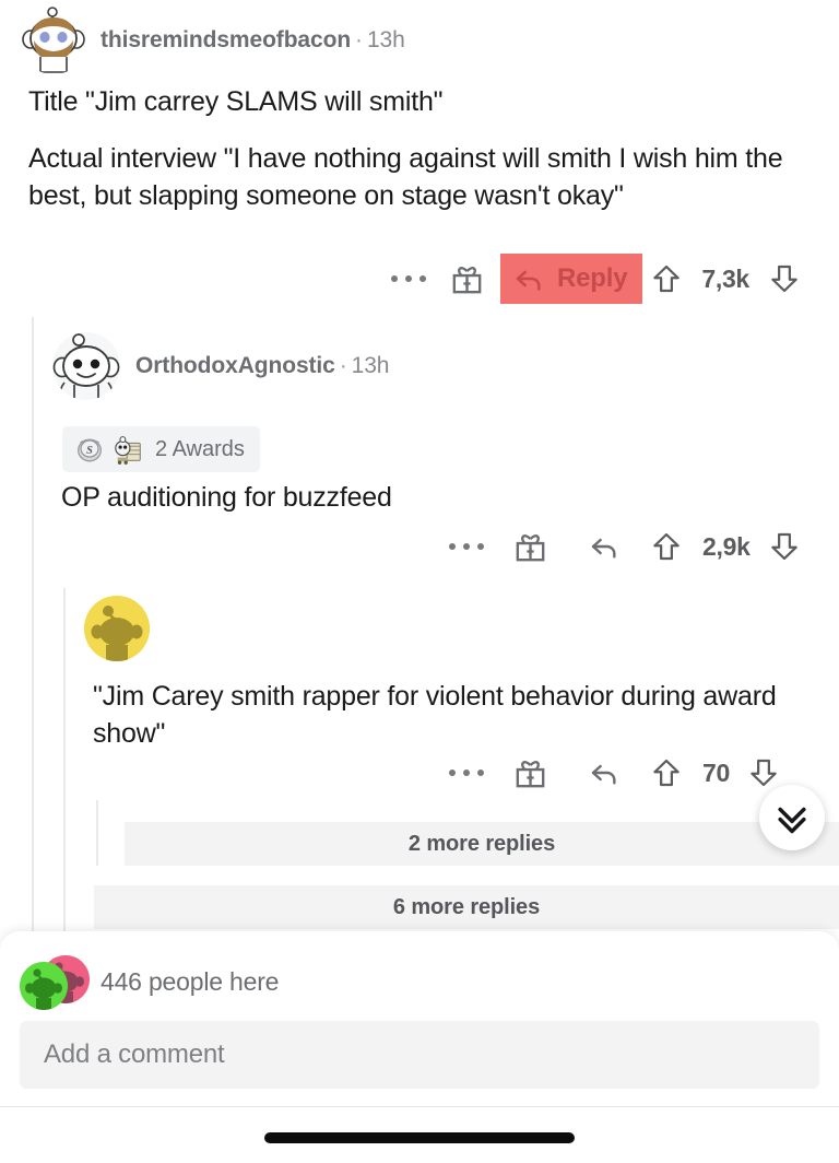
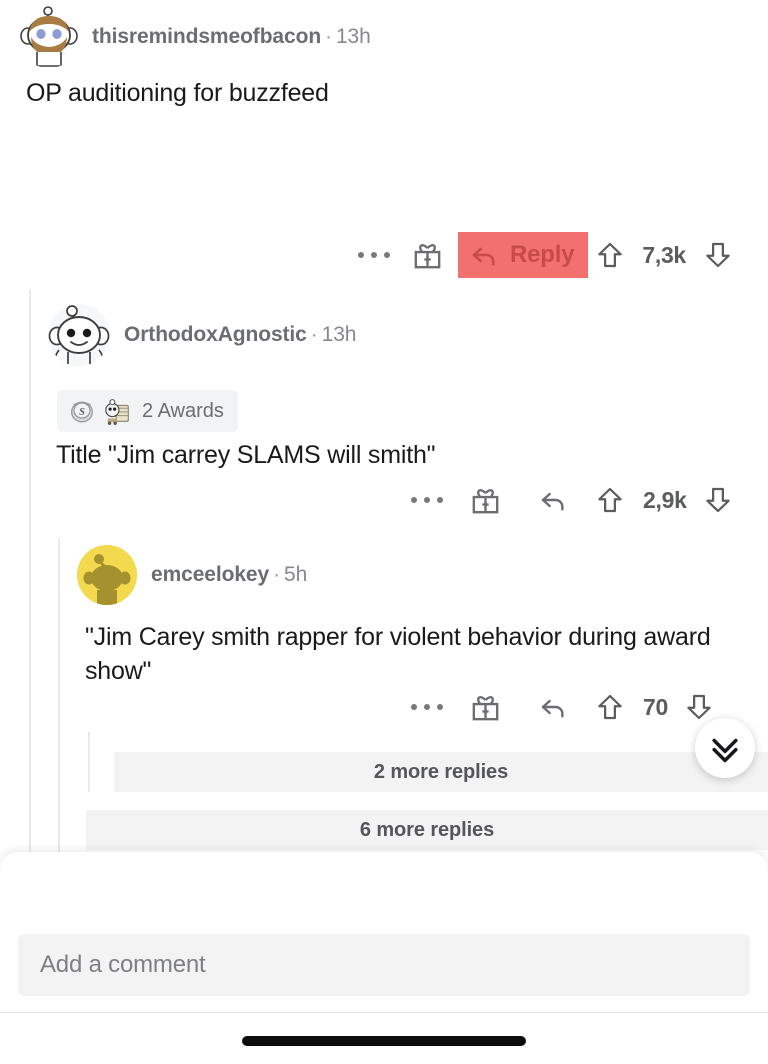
  thisremindsmeofbacon · 13h
- Title "Jim carrey SLAMS will smith"
+ OP auditioning for buzzfeed
- Actual interview "I have nothing against will smith I wish him the best, but slapping someone on stage wasn't okay"
  Reply
  7,3k
  OrthodoxAgnostic · 13h
  S
  2 Awards
- OP auditioning for buzzfeed
+ Title "Jim carrey SLAMS will smith"
  2,9k
+ emceelokey · 5h
  "Jim Carey smith rapper for violent behavior during award show"
  70
  2 more replies
  6 more replies
- 446 people here
  Add a comment
